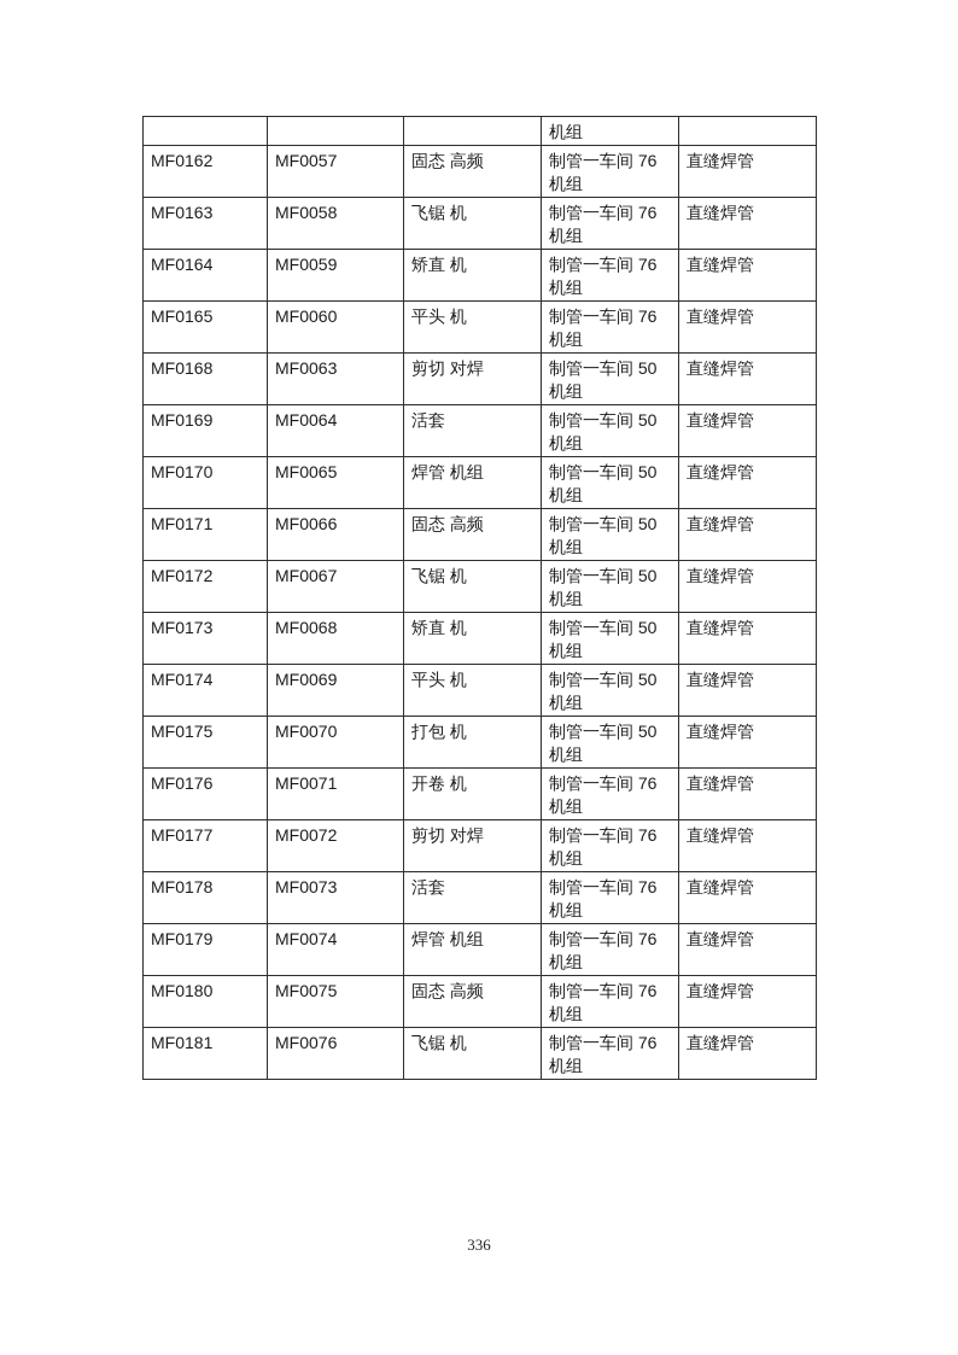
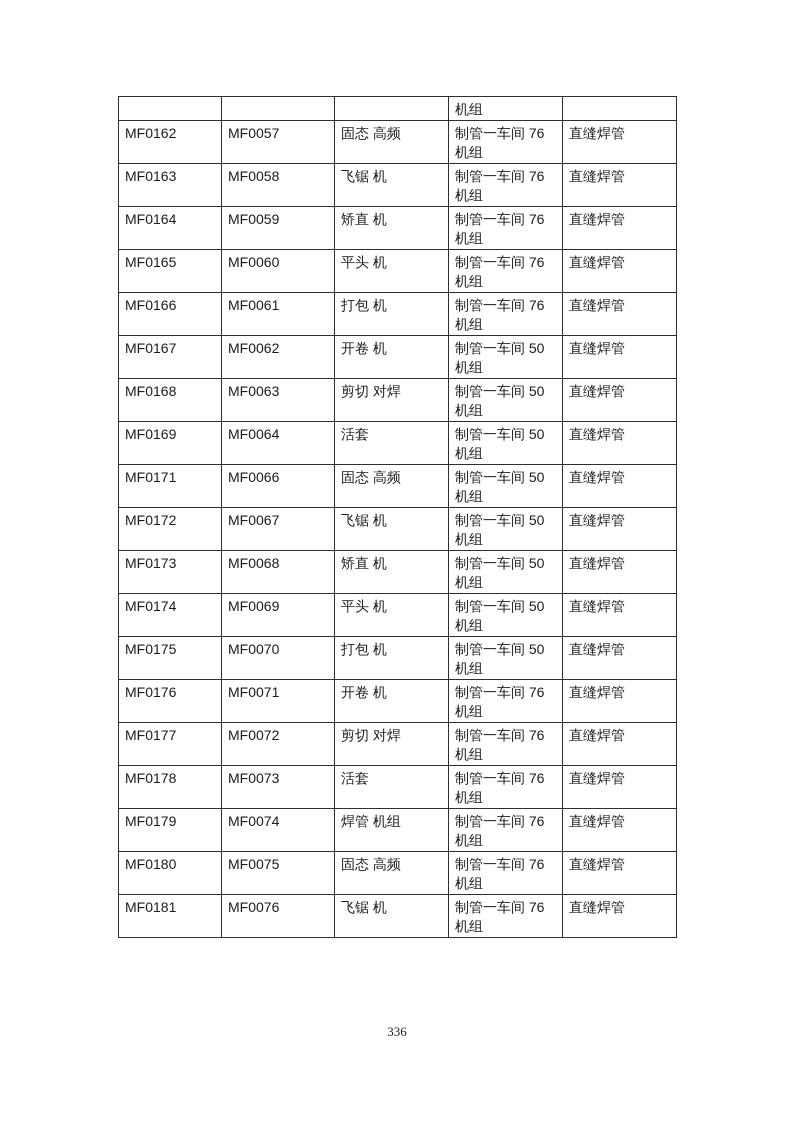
  			机组
  MF0162	MF0057	固态 高频	制管一车间 76 机组	直缝焊管
  MF0163	MF0058	飞锯 机	制管一车间 76 机组	直缝焊管
  MF0164	MF0059	矫直 机	制管一车间 76 机组	直缝焊管
  MF0165	MF0060	平头 机	制管一车间 76 机组	直缝焊管
+ MF0166	MF0061	打包 机	制管一车间 76 机组	直缝焊管
+ MF0167	MF0062	开卷 机	制管一车间 50 机组	直缝焊管
  MF0168	MF0063	剪切 对焊	制管一车间 50 机组	直缝焊管
  MF0169	MF0064	活套	制管一车间 50 机组	直缝焊管
- MF0170	MF0065	焊管 机组	制管一车间 50 机组	直缝焊管
  MF0171	MF0066	固态 高频	制管一车间 50 机组	直缝焊管
  MF0172	MF0067	飞锯 机	制管一车间 50 机组	直缝焊管
  MF0173	MF0068	矫直 机	制管一车间 50 机组	直缝焊管
  MF0174	MF0069	平头 机	制管一车间 50 机组	直缝焊管
  MF0175	MF0070	打包 机	制管一车间 50 机组	直缝焊管
  MF0176	MF0071	开卷 机	制管一车间 76 机组	直缝焊管
  MF0177	MF0072	剪切 对焊	制管一车间 76 机组	直缝焊管
  MF0178	MF0073	活套	制管一车间 76 机组	直缝焊管
  MF0179	MF0074	焊管 机组	制管一车间 76 机组	直缝焊管
  MF0180	MF0075	固态 高频	制管一车间 76 机组	直缝焊管
  MF0181	MF0076	飞锯 机	制管一车间 76 机组	直缝焊管
  336
